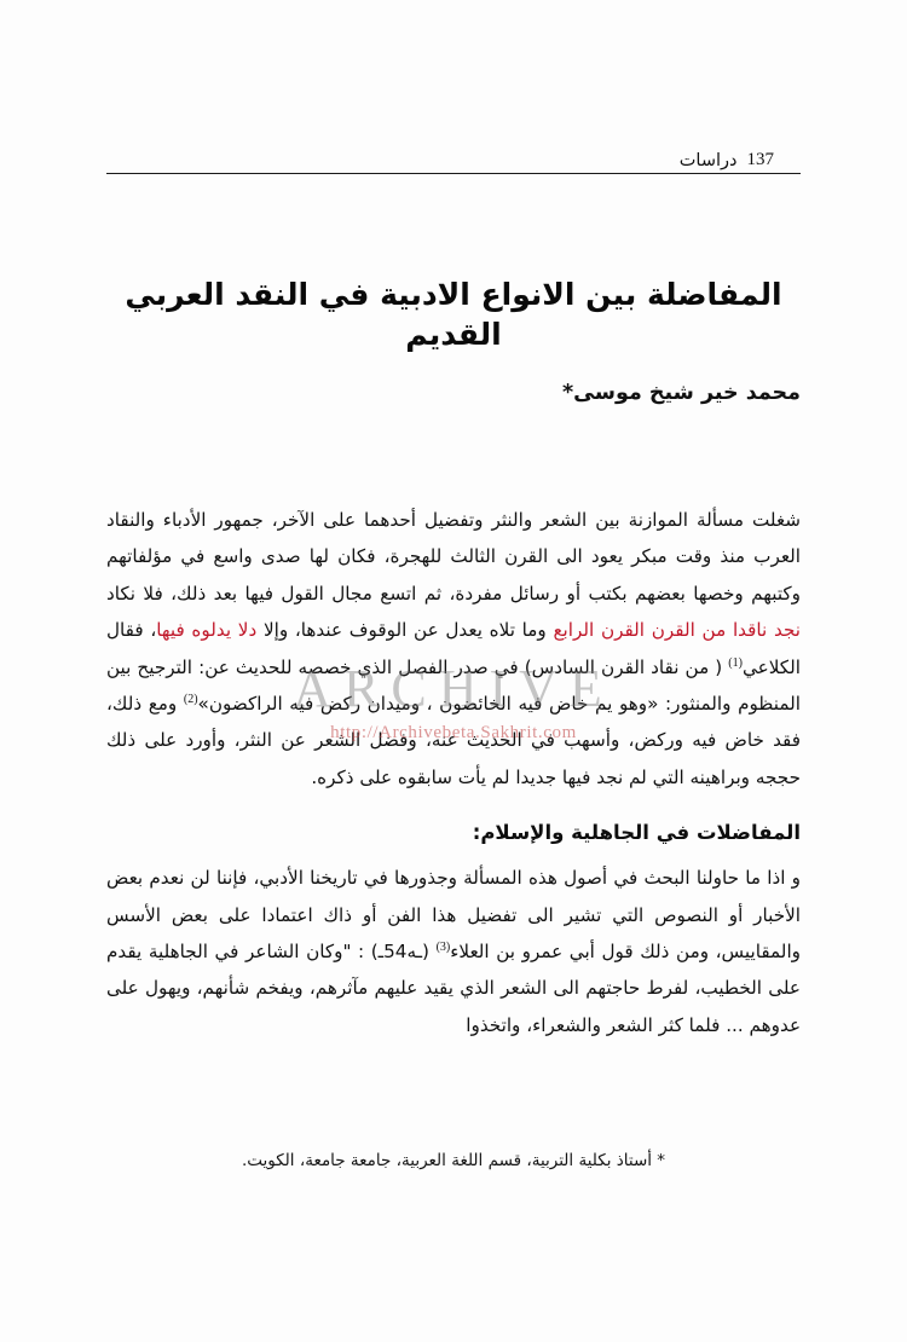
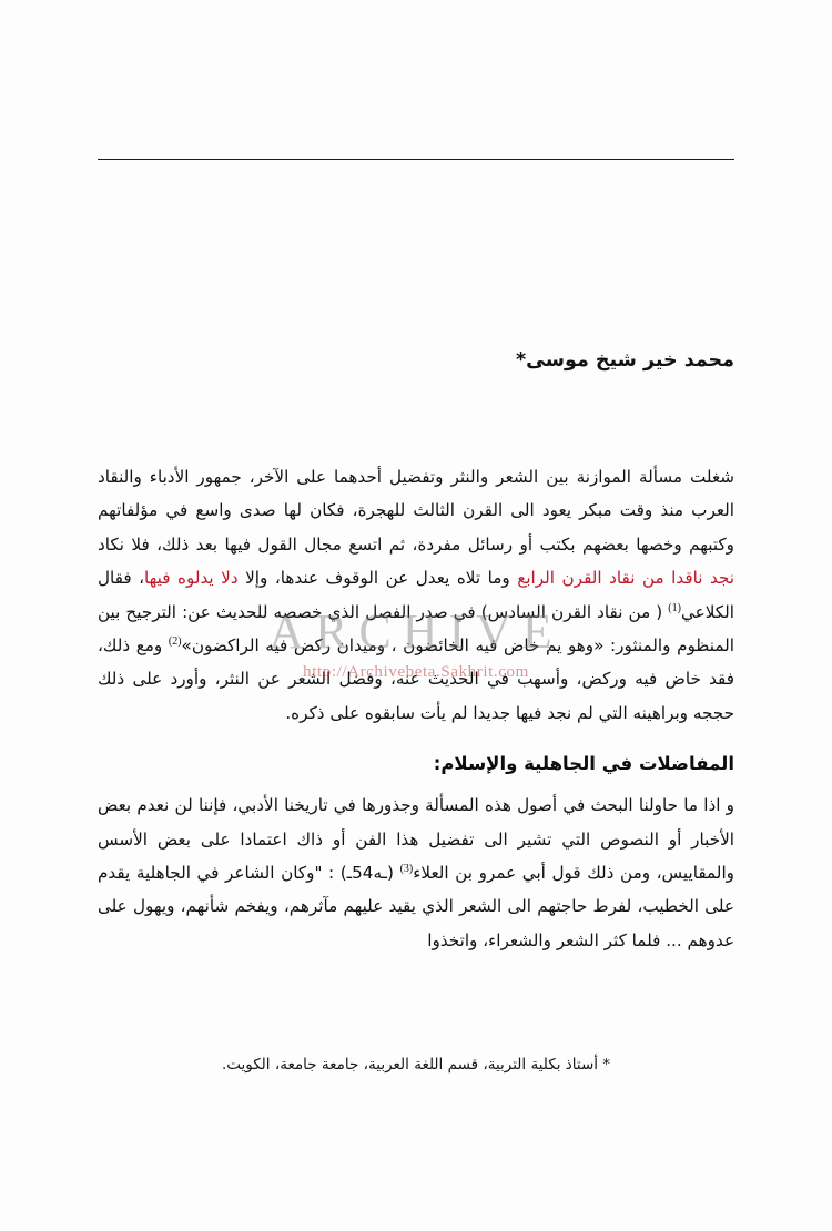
- 137
- دراسات
- المفاضلة بين الانواع الادبية في النقد العربي القديم
  محمد خير شيخ موسى*
- شغلت مسألة الموازنة بين الشعر والنثر وتفضيل أحدهما على الآخر، جمهور الأدباء والنقاد العرب منذ وقت مبكر يعود الى القرن الثالث للهجرة، فكان لها صدى واسع في مؤلفاتهم وكتبهم وخصها بعضهم بكتب أو رسائل مفردة، ثم اتسع مجال القول فيها بعد ذلك، فلا نكاد نجد ناقدا من القرن القرن الرابع وما تلاه يعدل عن الوقوف عندها، وإلا دلا يدلوه فيها، فقال الكلاعي(1) ( من نقاد القرن السادس) في صدر الفصل الذي خصصه للحديث عن: الترجيح بين المنظوم والمنثور: «وهو يم خاض فيه الخائضون ، وميدان ركض فيه الراكضون»(2) ومع ذلك، فقد خاض فيه وركض، وأسهب في الحديث عنه، وفضل الشعر عن النثر، وأورد على ذلك حججه وبراهينه التي لم نجد فيها جديدا لم يأت سابقوه على ذكره.
+ شغلت مسألة الموازنة بين الشعر والنثر وتفضيل أحدهما على الآخر، جمهور الأدباء والنقاد العرب منذ وقت مبكر يعود الى القرن الثالث للهجرة، فكان لها صدى واسع في مؤلفاتهم وكتبهم وخصها بعضهم بكتب أو رسائل مفردة، ثم اتسع مجال القول فيها بعد ذلك، فلا نكاد نجد ناقدا من نقاد القرن الرابع وما تلاه يعدل عن الوقوف عندها، وإلا دلا يدلوه فيها، فقال الكلاعي(1) ( من نقاد القرن السادس) في صدر الفصل الذي خصصه للحديث عن: الترجيح بين المنظوم والمنثور: «وهو يم خاض فيه الخائضون ، وميدان ركض فيه الراكضون»(2) ومع ذلك، فقد خاض فيه وركض، وأسهب في الحديث عنه، وفضل الشعر عن النثر، وأورد على ذلك حججه وبراهينه التي لم نجد فيها جديدا لم يأت سابقوه على ذكره.
  المفاضلات في الجاهلية والإسلام:
  و اذا ما حاولنا البحث في أصول هذه المسألة وجذورها في تاريخنا الأدبي، فإننا لن نعدم بعض الأخبار أو النصوص التي تشير الى تفضيل هذا الفن أو ذاك اعتمادا على بعض الأسس والمقاييس، ومن ذلك قول أبي عمرو بن العلاء(3) (ـه54ـ) : "وكان الشاعر في الجاهلية يقدم على الخطيب، لفرط حاجتهم الى الشعر الذي يقيد عليهم مآثرهم، ويفخم شأنهم، ويهول على عدوهم ... فلما كثر الشعر والشعراء، واتخذوا
  * أستاذ بكلية التربية، قسم اللغة العربية، جامعة جامعة، الكويت.
  ARCHIVE
  http://Archivebeta.Sakhrit.com
